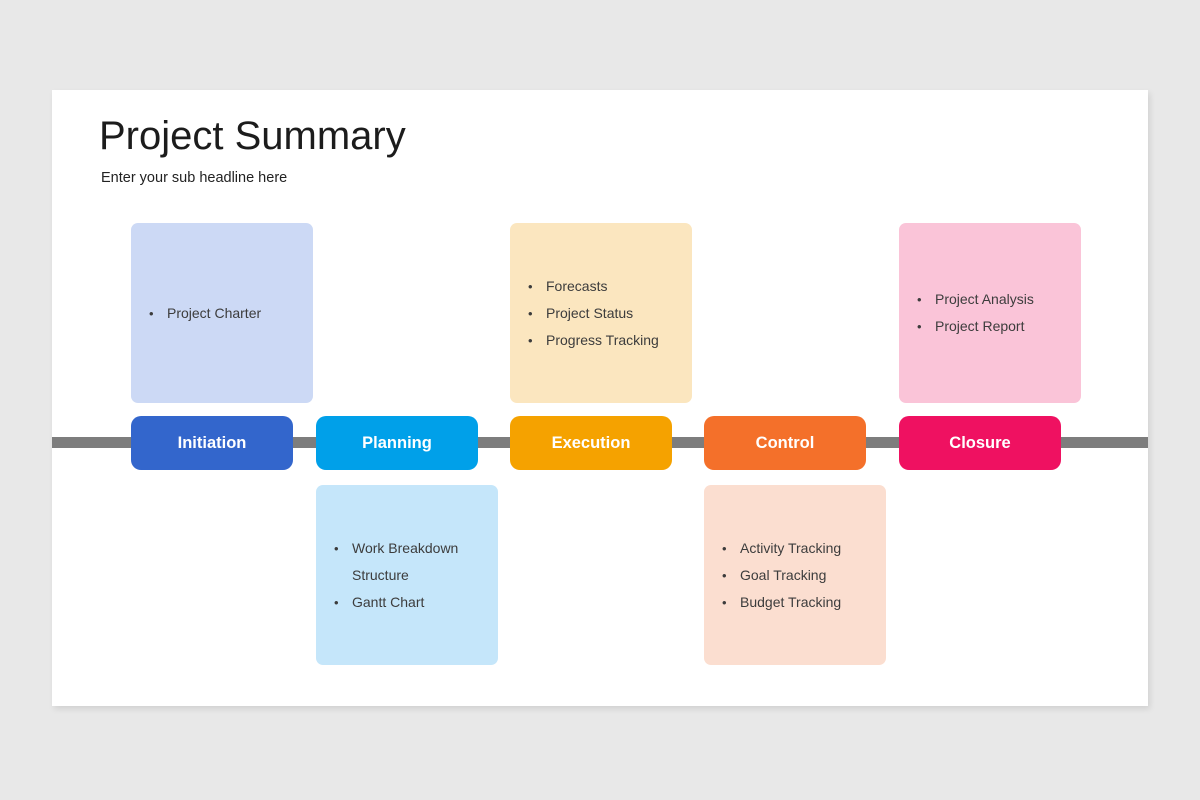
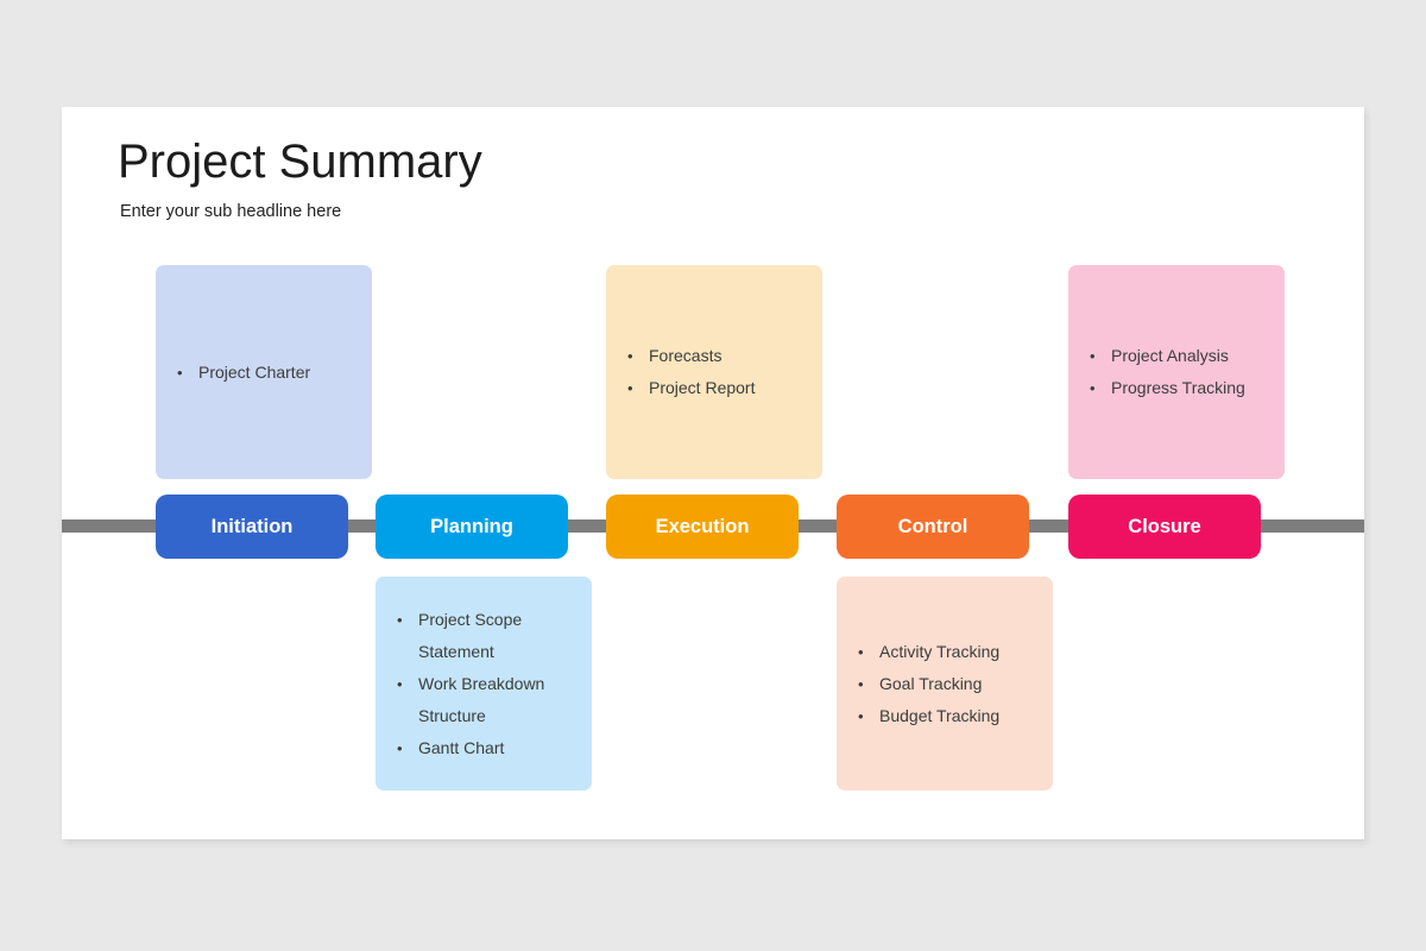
  Project Summary
  Enter your sub headline here
  Project Charter
  Initiation
+ Project Scope Statement
  Work Breakdown Structure
  Gantt Chart
  Planning
  Forecasts
- Project Status
- Progress Tracking
+ Project Report
  Execution
  Activity Tracking
  Goal Tracking
  Budget Tracking
  Control
  Project Analysis
- Project Report
+ Progress Tracking
  Closure
